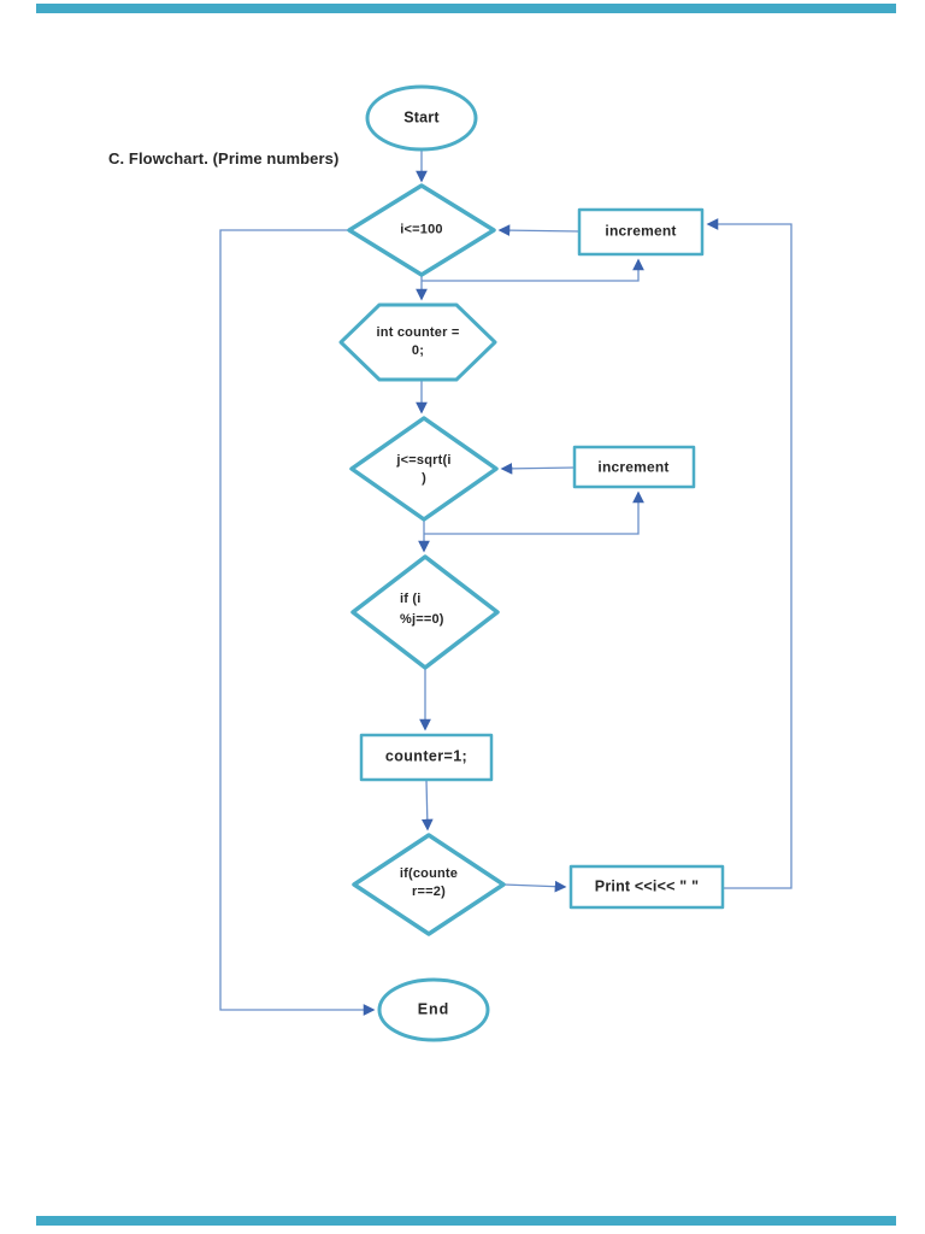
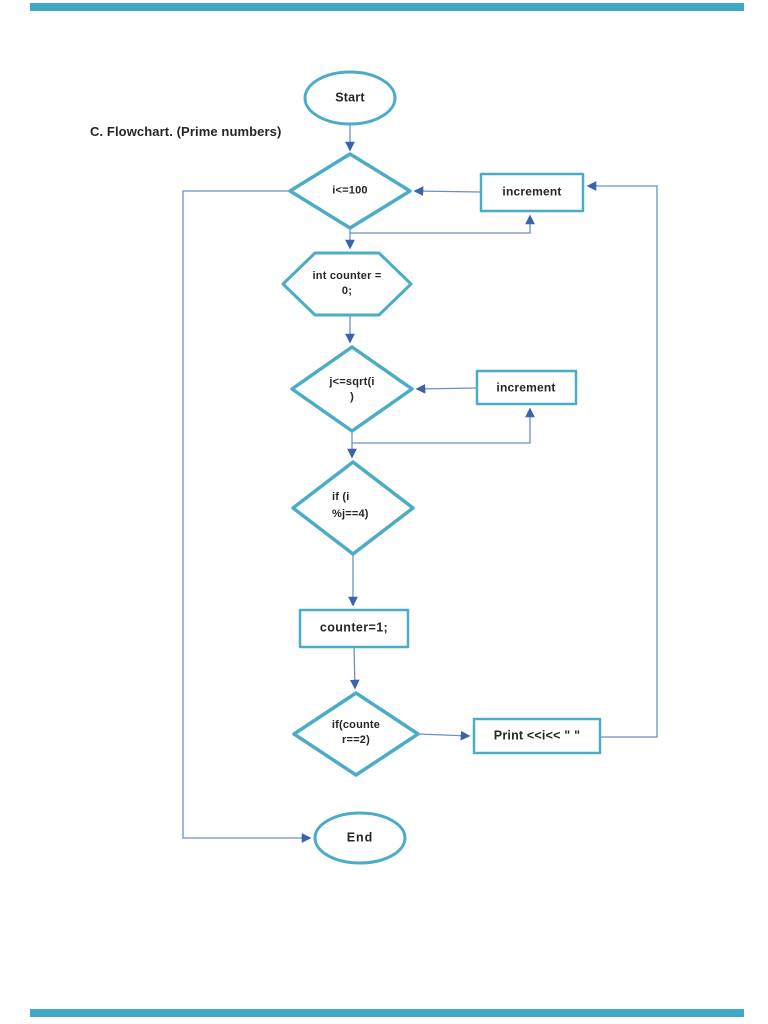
  C. Flowchart. (Prime numbers)
  Start
  i<=100
  increment
  int counter =
  0;
  j<=sqrt(i
  )
  increment
  if (i
- %j==0)
+ %j==4)
  counter=1;
  if(counte
  r==2)
  Print <<i<< " "
  End
